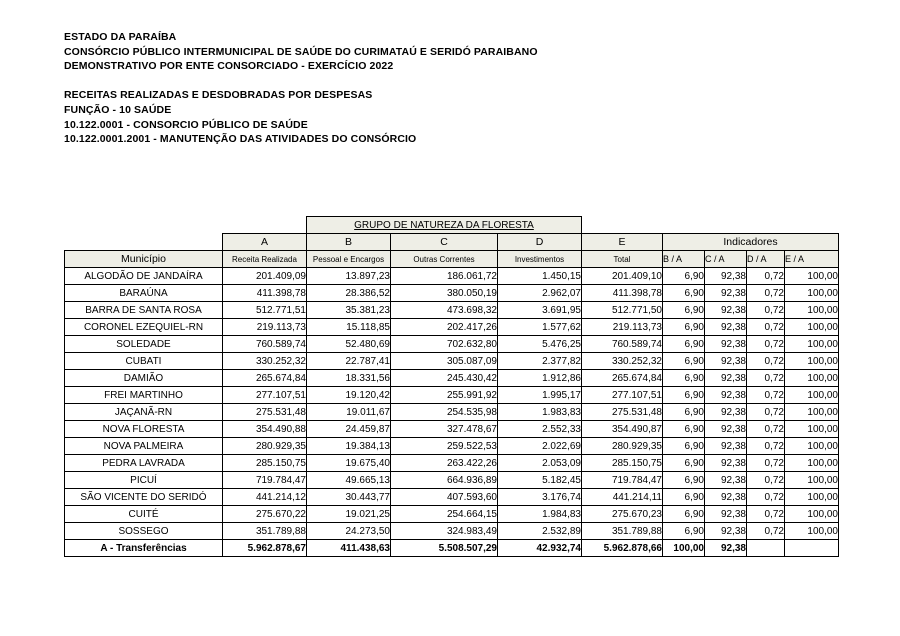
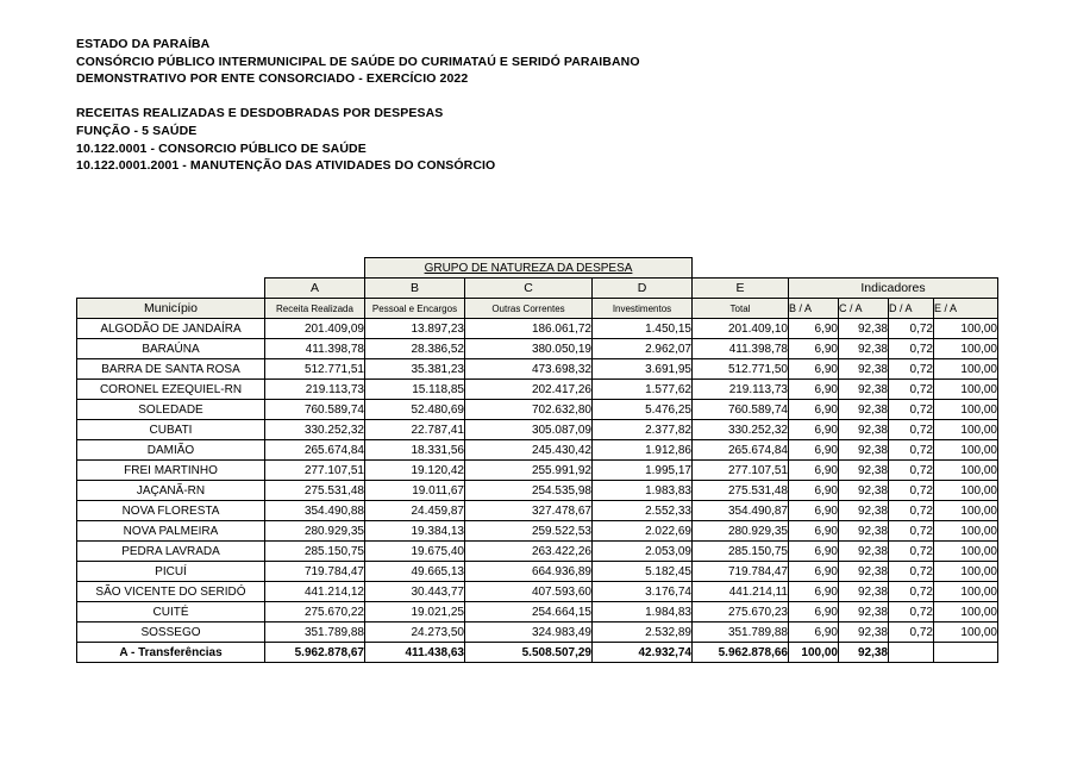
  ESTADO DA PARAÍBA
  CONSÓRCIO PÚBLICO INTERMUNICIPAL DE SAÚDE DO CURIMATAÚ E SERIDÓ PARAIBANO
  DEMONSTRATIVO POR ENTE CONSORCIADO - EXERCÍCIO 2022
  RECEITAS REALIZADAS E DESDOBRADAS POR DESPESAS
- FUNÇÃO - 10 SAÚDE
+ FUNÇÃO - 5 SAÚDE
  10.122.0001 - CONSORCIO PÚBLICO DE SAÚDE
  10.122.0001.2001 - MANUTENÇÃO DAS ATIVIDADES DO CONSÓRCIO
- 		GRUPO DE NATUREZA DA FLORESTA
+ 		GRUPO DE NATUREZA DA DESPESA
  	A	B	C	D	E	Indicadores
  Município	Receita Realizada	Pessoal e Encargos	Outras Correntes	Investimentos	Total	B / A	C / A	D / A	E / A
  ALGODÃO DE JANDAÍRA	201.409,09	13.897,23	186.061,72	1.450,15	201.409,10	6,90	92,38	0,72	100,00
  BARAÚNA	411.398,78	28.386,52	380.050,19	2.962,07	411.398,78	6,90	92,38	0,72	100,00
  BARRA DE SANTA ROSA	512.771,51	35.381,23	473.698,32	3.691,95	512.771,50	6,90	92,38	0,72	100,00
  CORONEL EZEQUIEL-RN	219.113,73	15.118,85	202.417,26	1.577,62	219.113,73	6,90	92,38	0,72	100,00
  SOLEDADE	760.589,74	52.480,69	702.632,80	5.476,25	760.589,74	6,90	92,38	0,72	100,00
  CUBATI	330.252,32	22.787,41	305.087,09	2.377,82	330.252,32	6,90	92,38	0,72	100,00
  DAMIÃO	265.674,84	18.331,56	245.430,42	1.912,86	265.674,84	6,90	92,38	0,72	100,00
  FREI MARTINHO	277.107,51	19.120,42	255.991,92	1.995,17	277.107,51	6,90	92,38	0,72	100,00
  JAÇANÃ-RN	275.531,48	19.011,67	254.535,98	1.983,83	275.531,48	6,90	92,38	0,72	100,00
  NOVA FLORESTA	354.490,88	24.459,87	327.478,67	2.552,33	354.490,87	6,90	92,38	0,72	100,00
  NOVA PALMEIRA	280.929,35	19.384,13	259.522,53	2.022,69	280.929,35	6,90	92,38	0,72	100,00
  PEDRA LAVRADA	285.150,75	19.675,40	263.422,26	2.053,09	285.150,75	6,90	92,38	0,72	100,00
  PICUÍ	719.784,47	49.665,13	664.936,89	5.182,45	719.784,47	6,90	92,38	0,72	100,00
  SÃO VICENTE DO SERIDÓ	441.214,12	30.443,77	407.593,60	3.176,74	441.214,11	6,90	92,38	0,72	100,00
  CUITÉ	275.670,22	19.021,25	254.664,15	1.984,83	275.670,23	6,90	92,38	0,72	100,00
  SOSSEGO	351.789,88	24.273,50	324.983,49	2.532,89	351.789,88	6,90	92,38	0,72	100,00
  A - Transferências	5.962.878,67	411.438,63	5.508.507,29	42.932,74	5.962.878,66	100,00	92,38
